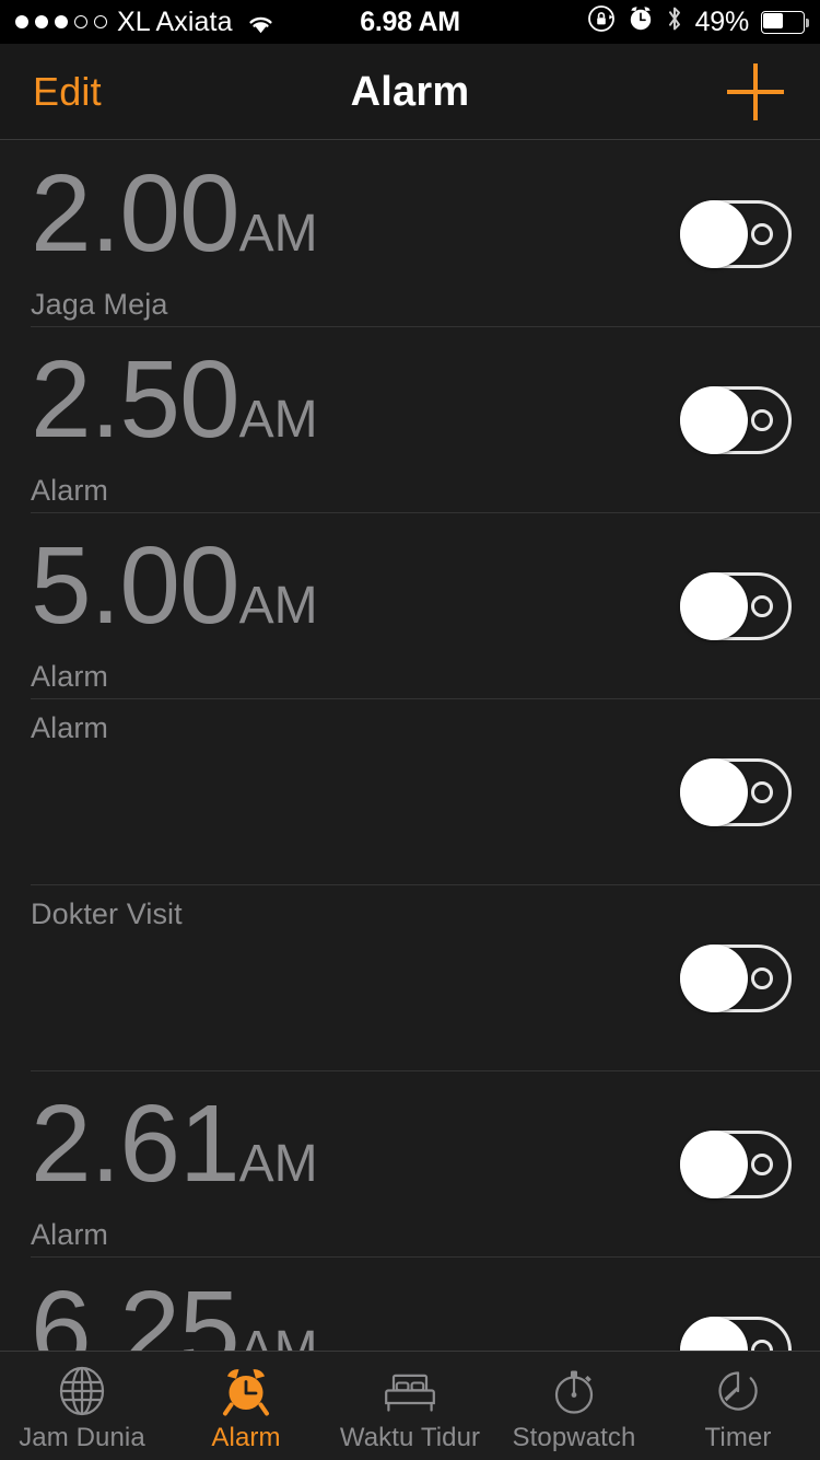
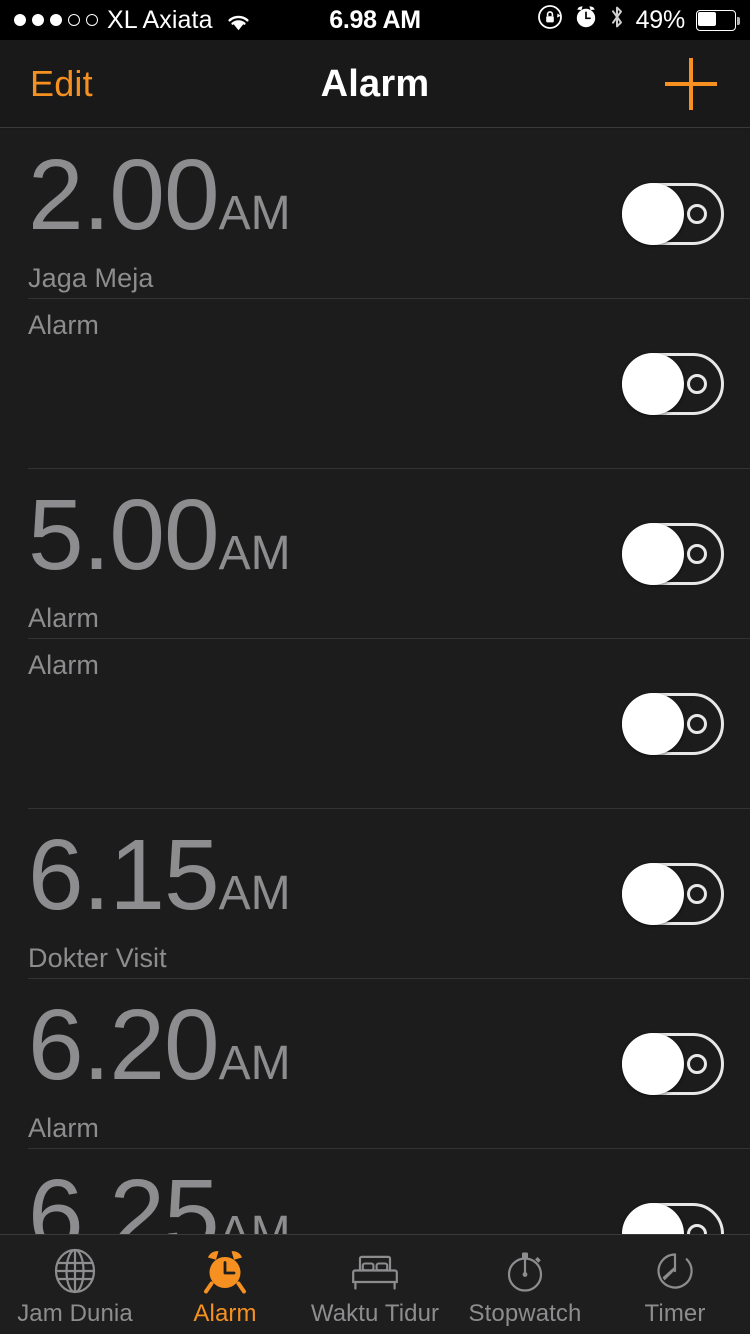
  XL Axiata
  6.98 AM
  49%
  Edit
  Alarm
  2.00AM
  Jaga Meja
- 2.50AM
  Alarm
  5.00AM
  Alarm
  Alarm
+ 6.15AM
  Dokter Visit
- 2.61AM
+ 6.20AM
  Alarm
  Jam Dunia
  Alarm
  Waktu Tidur
  Stopwatch
  Timer
